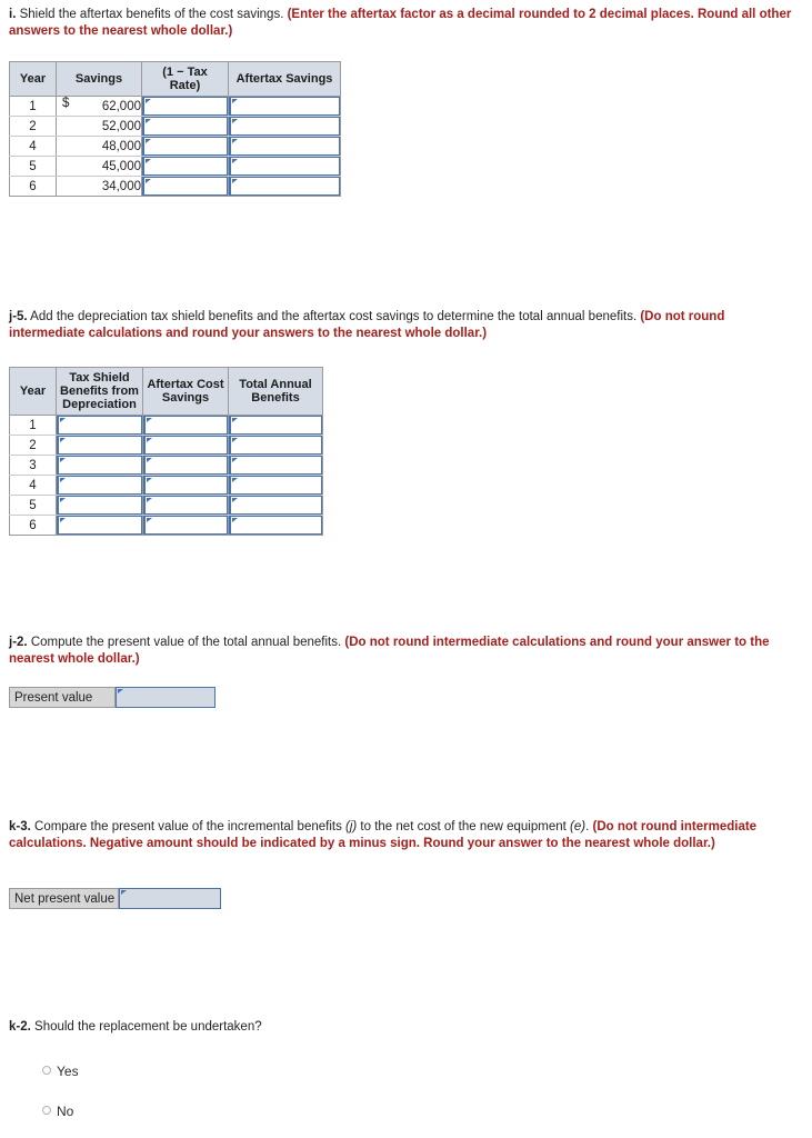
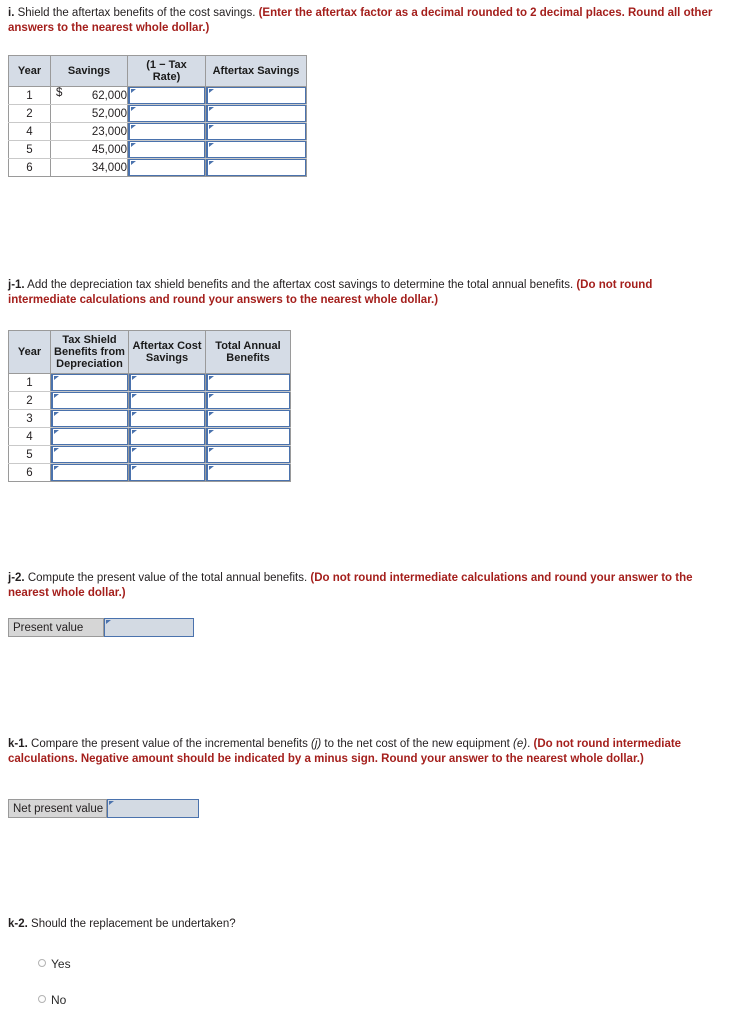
  i. Shield the aftertax benefits of the cost savings. (Enter the aftertax factor as a decimal rounded to 2 decimal places. Round all other answers to the nearest whole dollar.)
  Year	Savings	(1 − Tax Rate)	Aftertax Savings
  1	$ 62,000
  2	52,000
- 4	48,000
+ 4	23,000
  5	45,000
  6	34,000
- j-5. Add the depreciation tax shield benefits and the aftertax cost savings to determine the total annual benefits. (Do not round intermediate calculations and round your answers to the nearest whole dollar.)
+ j-1. Add the depreciation tax shield benefits and the aftertax cost savings to determine the total annual benefits. (Do not round intermediate calculations and round your answers to the nearest whole dollar.)
  Year	Tax Shield Benefits from Depreciation	Aftertax Cost Savings	Total Annual Benefits
  1
  2
  3
  4
  5
  6
  j-2. Compute the present value of the total annual benefits. (Do not round intermediate calculations and round your answer to the nearest whole dollar.)
  Present value
- k-3. Compare the present value of the incremental benefits (j) to the net cost of the new equipment (e). (Do not round intermediate calculations. Negative amount should be indicated by a minus sign. Round your answer to the nearest whole dollar.)
+ k-1. Compare the present value of the incremental benefits (j) to the net cost of the new equipment (e). (Do not round intermediate calculations. Negative amount should be indicated by a minus sign. Round your answer to the nearest whole dollar.)
  Net present value
  k-2. Should the replacement be undertaken?
  Yes
  No
